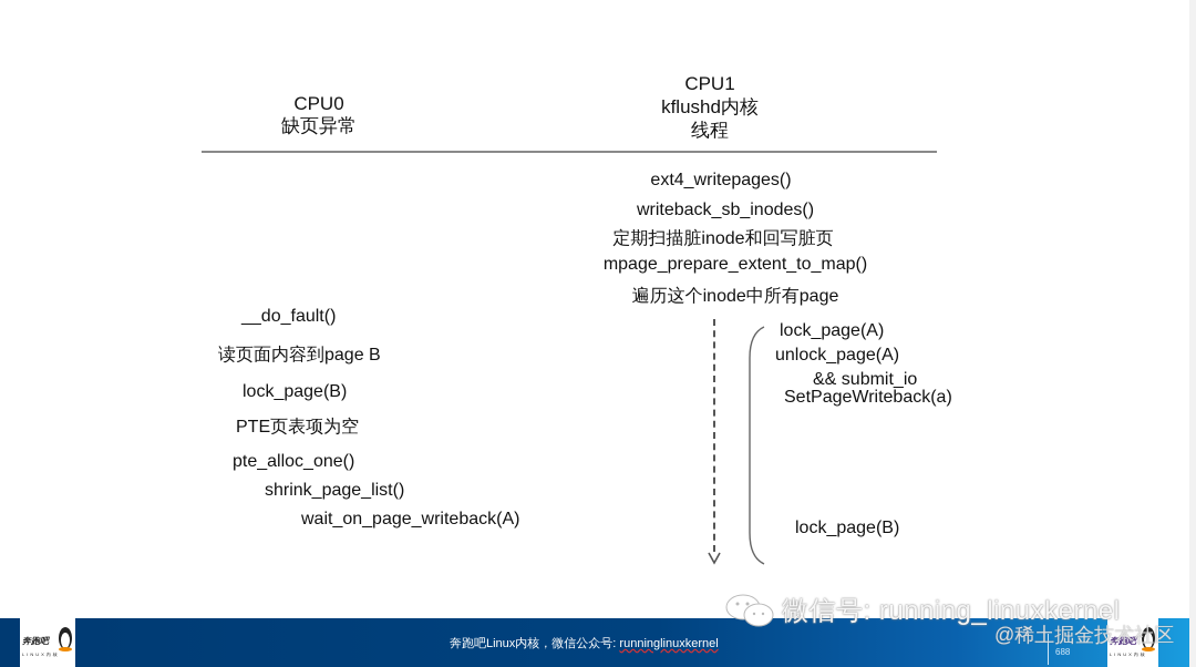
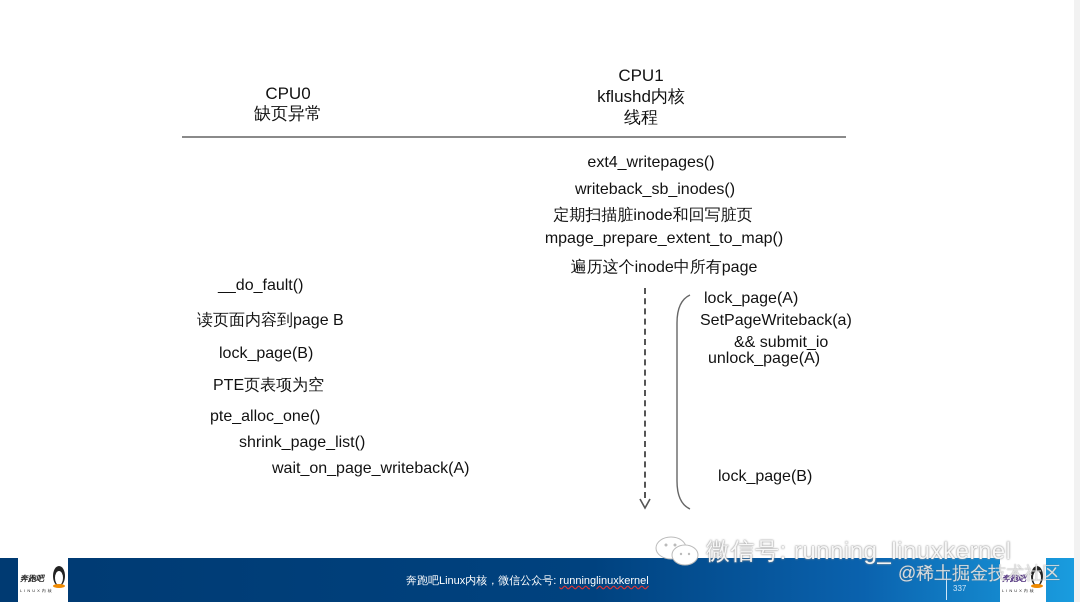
  CPU0
  缺页异常
  CPU1
  kflushd内核
  线程
  ext4_writepages()
  writeback_sb_inodes()
  定期扫描脏inode和回写脏页
  mpage_prepare_extent_to_map()
  遍历这个inode中所有page
  lock_page(A)
- unlock_page(A)
+ SetPageWriteback(a)
  && submit_io
- SetPageWriteback(a)
+ unlock_page(A)
  lock_page(B)
  __do_fault()
  读页面内容到page B
  lock_page(B)
  PTE页表项为空
  pte_alloc_one()
  shrink_page_list()
  wait_on_page_writeback(A)
  奔跑吧
  奔跑吧Linux内核，微信公众号: runninglinuxkernel
- 688
+ 337
  奔跑吧
  微信号: running_linuxkernel
  @稀土掘金技术社区
